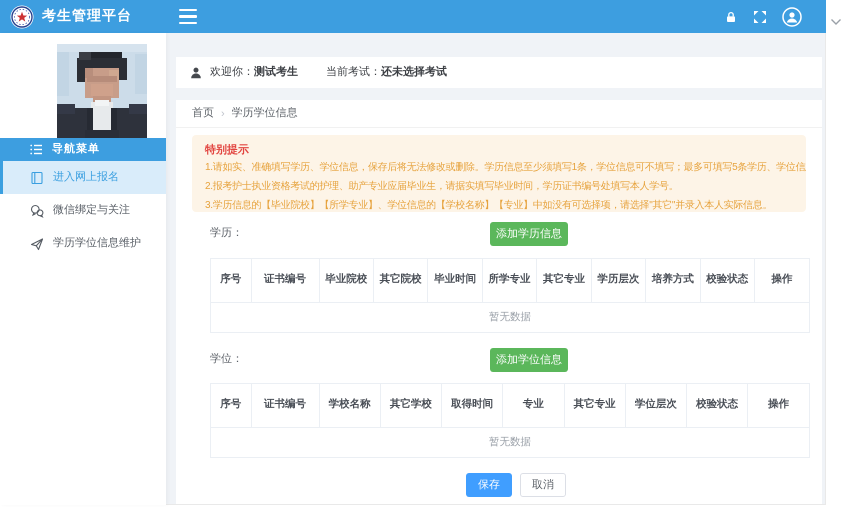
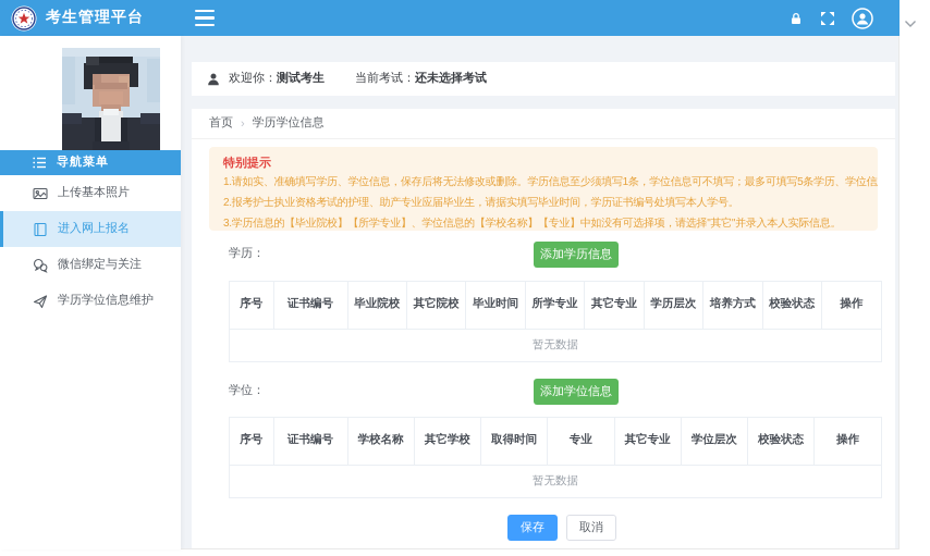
  考生管理平台
  导航菜单
+ 上传基本照片
  进入网上报名
  微信绑定与关注
  学历学位信息维护
  欢迎你：
  测试考生
  当前考试：
  还未选择考试
  首页
  ›
  学历学位信息
  特别提示
  1.请如实、准确填写学历、学位信息，保存后将无法修改或删除。学历信息至少须填写1条，学位信息可不填写；最多可填写5条学历、学位信
  2.报考护士执业资格考试的护理、助产专业应届毕业生，请据实填写毕业时间，学历证书编号处填写本人学号。
  3.学历信息的【毕业院校】【所学专业】、学位信息的【学校名称】【专业】中如没有可选择项，请选择"其它"并录入本人实际信息。
  学历：
  添加学历信息
  序号	证书编号	毕业院校	其它院校	毕业时间	所学专业	其它专业	学历层次	培养方式	校验状态	操作
  暂无数据
  学位：
  添加学位信息
  序号	证书编号	学校名称	其它学校	取得时间	专业	其它专业	学位层次	校验状态	操作
  暂无数据
  保存
  取消
